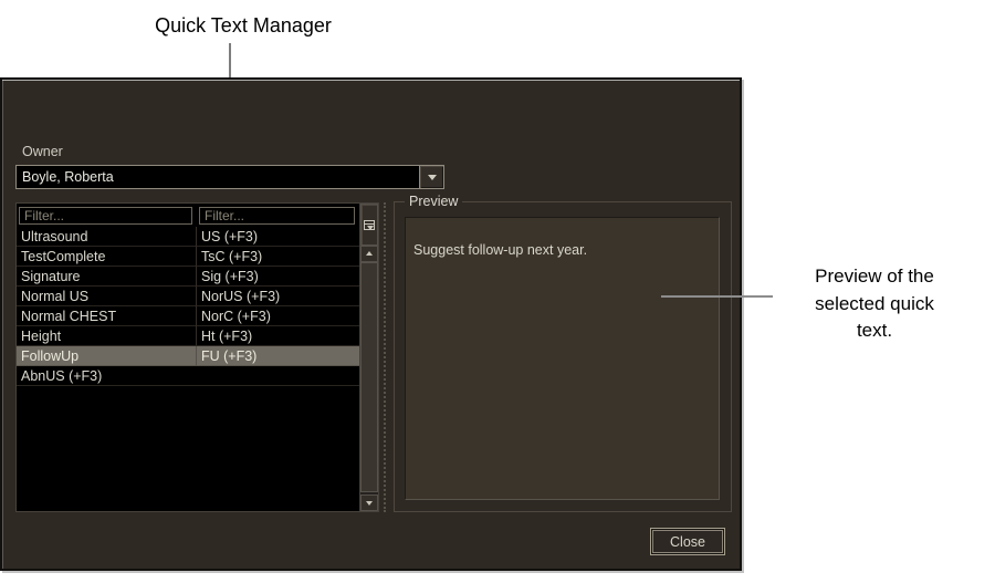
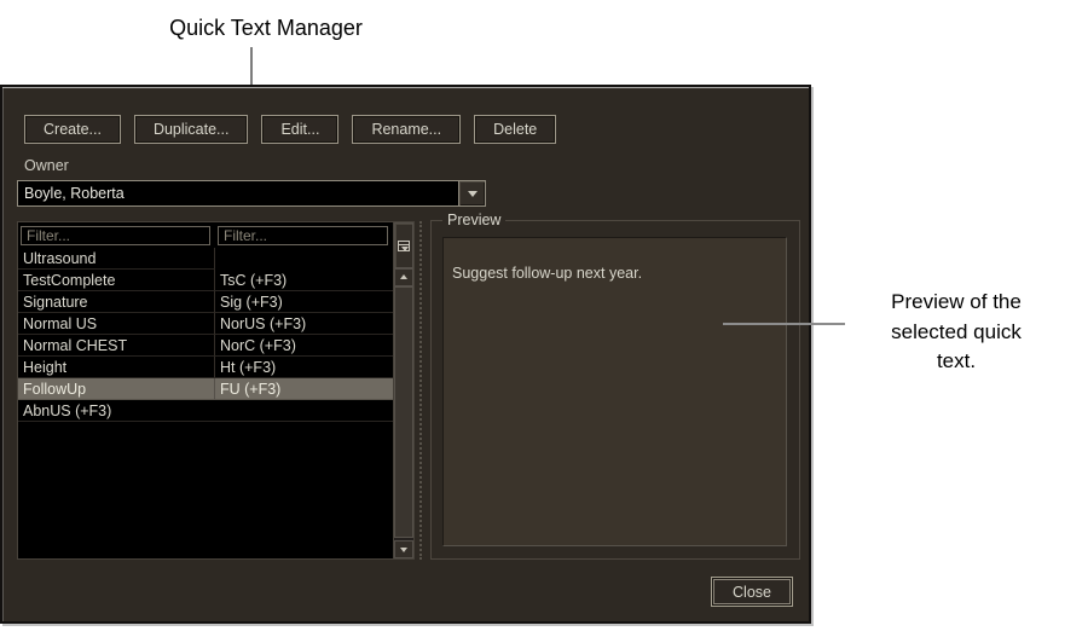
  Quick Text Manager
  Preview of the
  selected quick
  text.
+ Create...
+ Duplicate...
+ Edit...
+ Rename...
+ Delete
  Owner
  Boyle, Roberta
  Filter...
  Filter...
  Ultrasound
- US (+F3)
  TestComplete
  TsC (+F3)
  Signature
  Sig (+F3)
  Normal US
  NorUS (+F3)
  Normal CHEST
  NorC (+F3)
  Height
  Ht (+F3)
  FollowUp
  FU (+F3)
  AbnUS (+F3)
  Preview
  Suggest follow-up next year.
  Close
